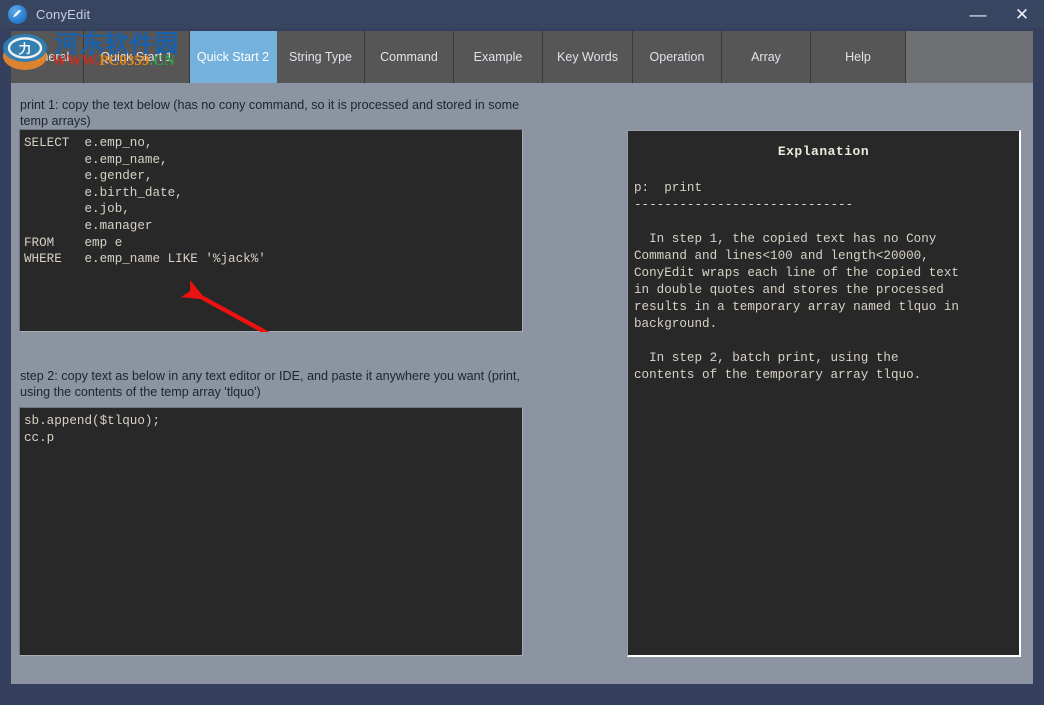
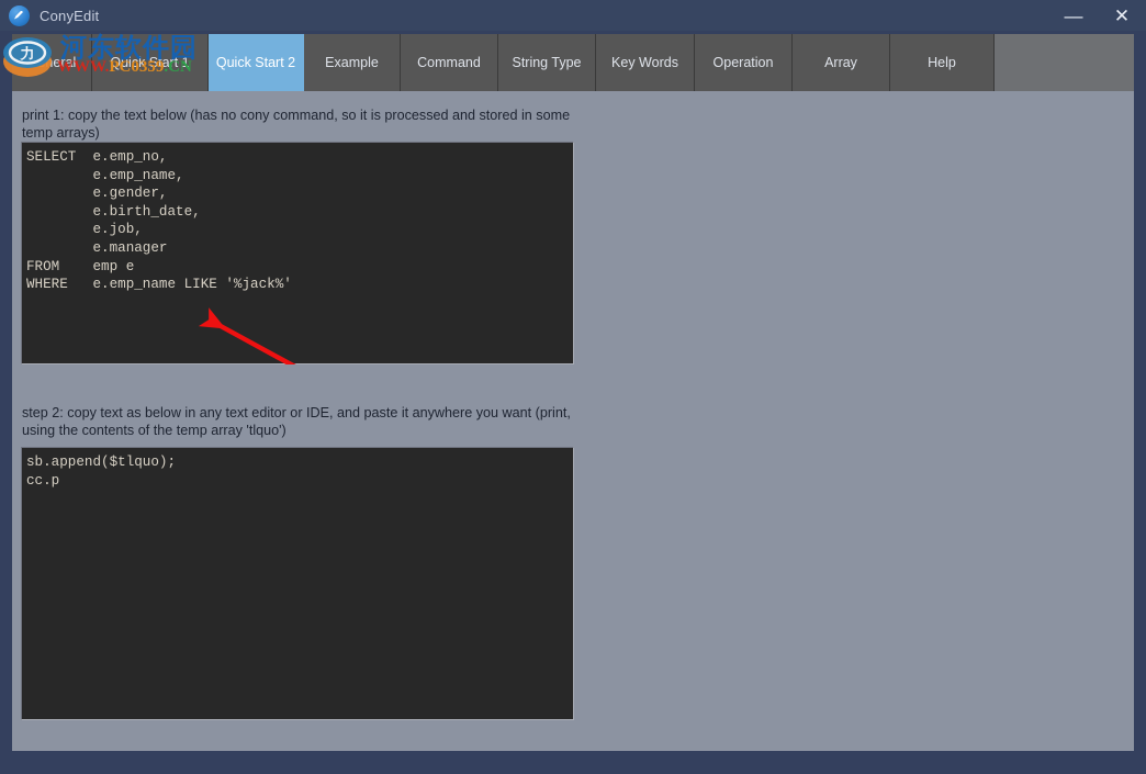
  ConyEdit
  —
  ✕
  Quick Start 1
  Quick Start 2
- String Type
+ Example
  Command
- Example
+ String Type
  Key Words
  Operation
  Array
  Help
  print 1: copy the text below (has no cony command, so it is processed and stored in some temp arrays)
  SELECT e.emp_no,
  e.emp_name,
  e.gender,
  e.birth_date,
  e.job,
  e.manager
  FROM emp e
  WHERE e.emp_name LIKE '%jack%'
  step 2: copy text as below in any text editor or IDE, and paste it anywhere you want (print, using the contents of the temp array 'tlquo')
  sb.append($tlquo);
  cc.p
- Explanation
- p: print
- -----------------------------
- In step 1, the copied text has no Cony
- Command and lines<100 and length<20000,
- ConyEdit wraps each line of the copied text
- in double quotes and stores the processed
- results in a temporary array named tlquo in
- background.
- In step 2, batch print, using the
- contents of the temporary array tlquo.
  力
  河东软件园
  WWW.PC0359.CN
